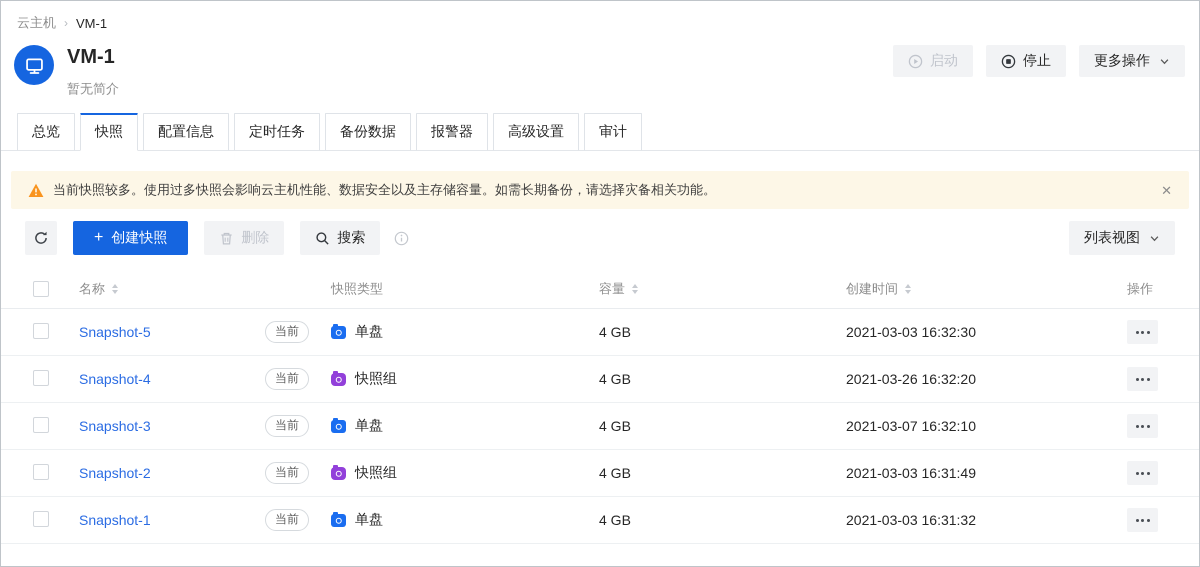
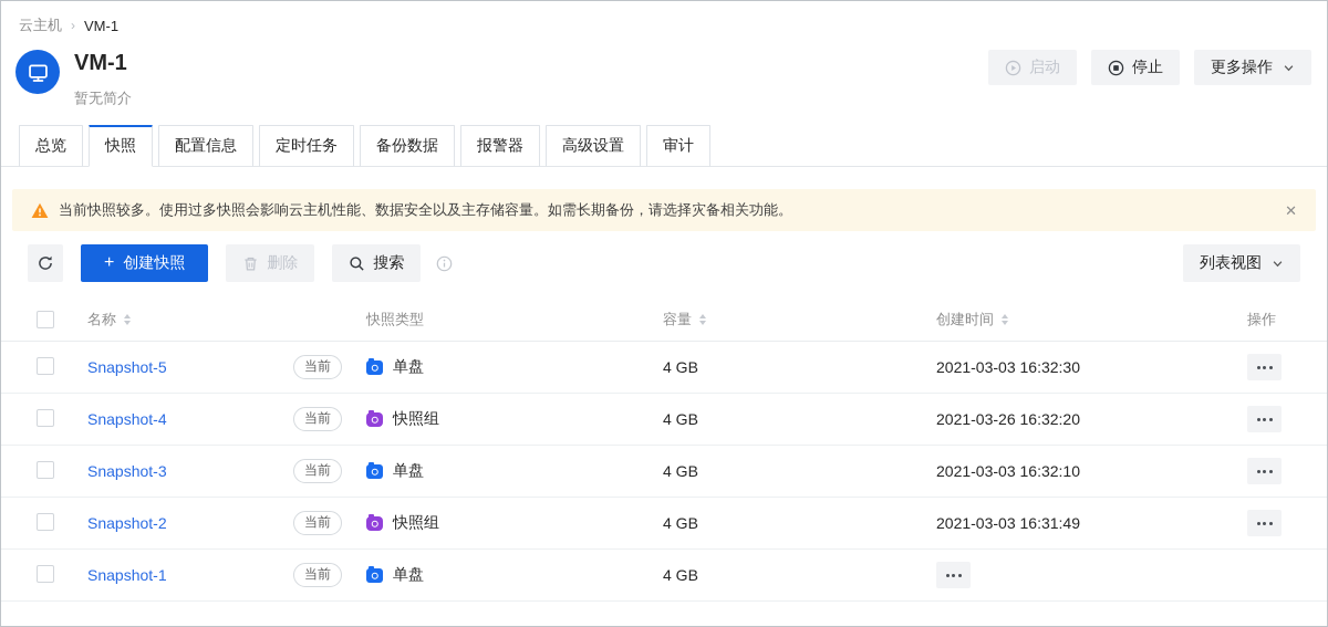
  云主机
  ›
  VM-1
  VM-1
  暂无简介
  启动
  停止
  更多操作
  总览
  快照
  配置信息
  定时任务
  备份数据
  报警器
  高级设置
  审计
  当前快照较多。使用过多快照会影响云主机性能、数据安全以及主存储容量。如需长期备份，请选择灾备相关功能。
  ✕
  +
  创建快照
  删除
  搜索
  列表视图
  名称
  快照类型
  容量
  创建时间
  操作
  Snapshot-5
  当前
  单盘
  4 GB
  2021-03-03 16:32:30
  Snapshot-4
  当前
  快照组
  4 GB
  2021-03-26 16:32:20
  Snapshot-3
  当前
  单盘
  4 GB
- 2021-03-07 16:32:10
+ 2021-03-03 16:32:10
  Snapshot-2
  当前
  快照组
  4 GB
  2021-03-03 16:31:49
  Snapshot-1
  当前
  单盘
  4 GB
- 2021-03-03 16:31:32
